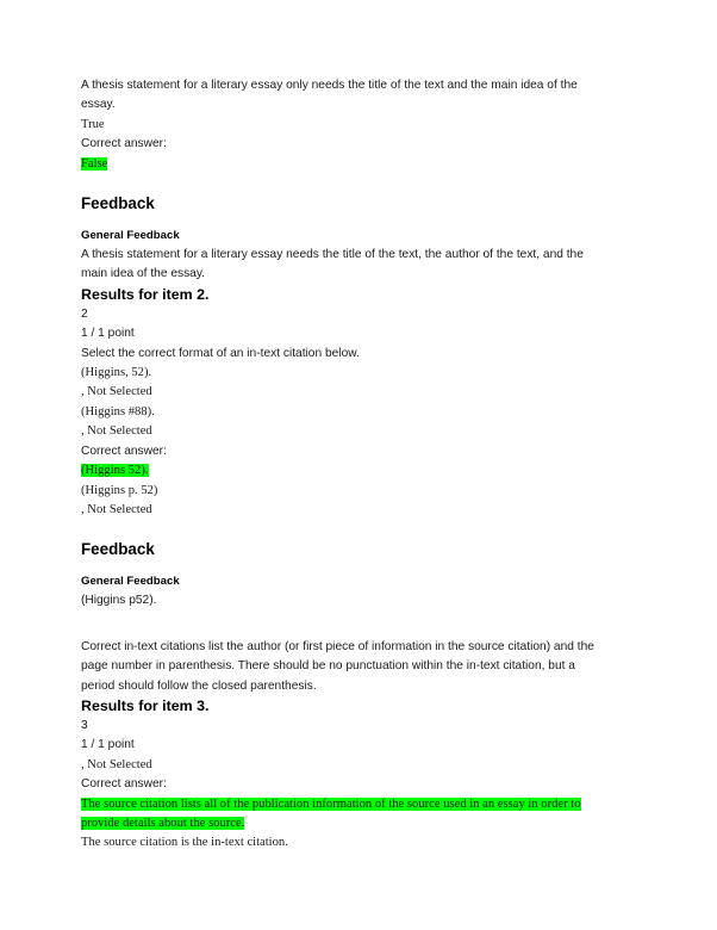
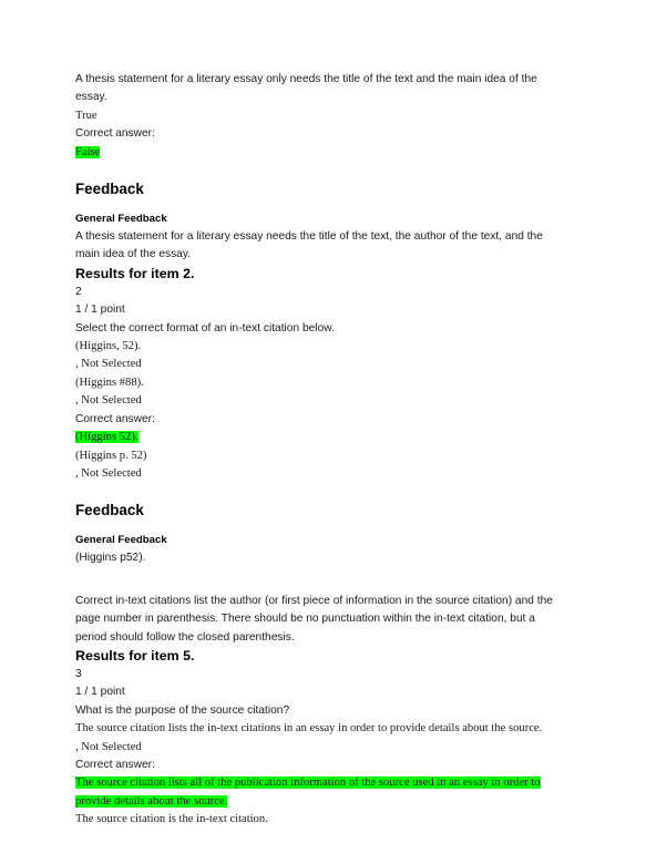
  A thesis statement for a literary essay only needs the title of the text and the main idea of the essay.
  True
  Correct answer:
  False
  Feedback
  General Feedback
  A thesis statement for a literary essay needs the title of the text, the author of the text, and the main idea of the essay.
  Results for item 2.
  2
  1 / 1 point
  Select the correct format of an in-text citation below.
  (Higgins, 52).
  , Not Selected
  (Higgins #88).
  , Not Selected
  Correct answer:
  (Higgins 52).
  (Higgins p. 52)
  , Not Selected
  Feedback
  General Feedback
  (Higgins p52).
  Correct in-text citations list the author (or first piece of information in the source citation) and the page number in parenthesis. There should be no punctuation within the in-text citation, but a period should follow the closed parenthesis.
- Results for item 3.
+ Results for item 5.
  3
  1 / 1 point
+ What is the purpose of the source citation?
+ The source citation lists the in-text citations in an essay in order to provide details about the source.
  , Not Selected
  Correct answer:
  The source citation lists all of the publication information of the source used in an essay in order to provide details about the source.
  The source citation is the in-text citation.
